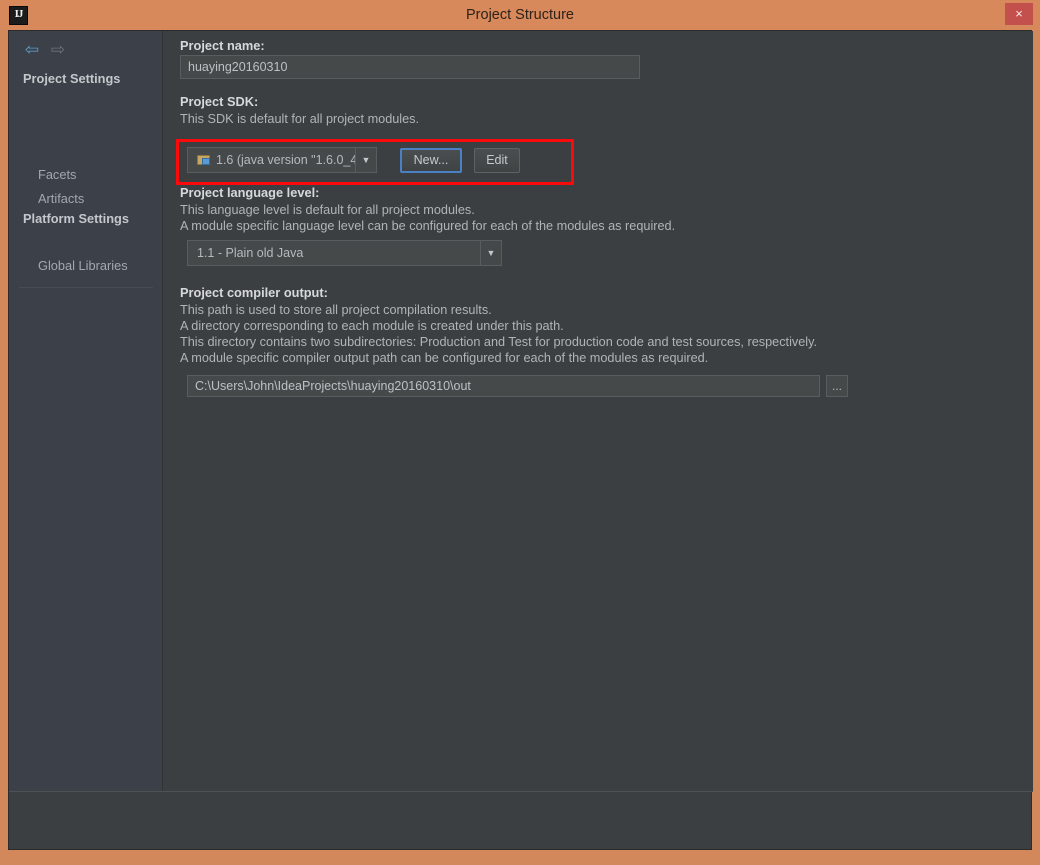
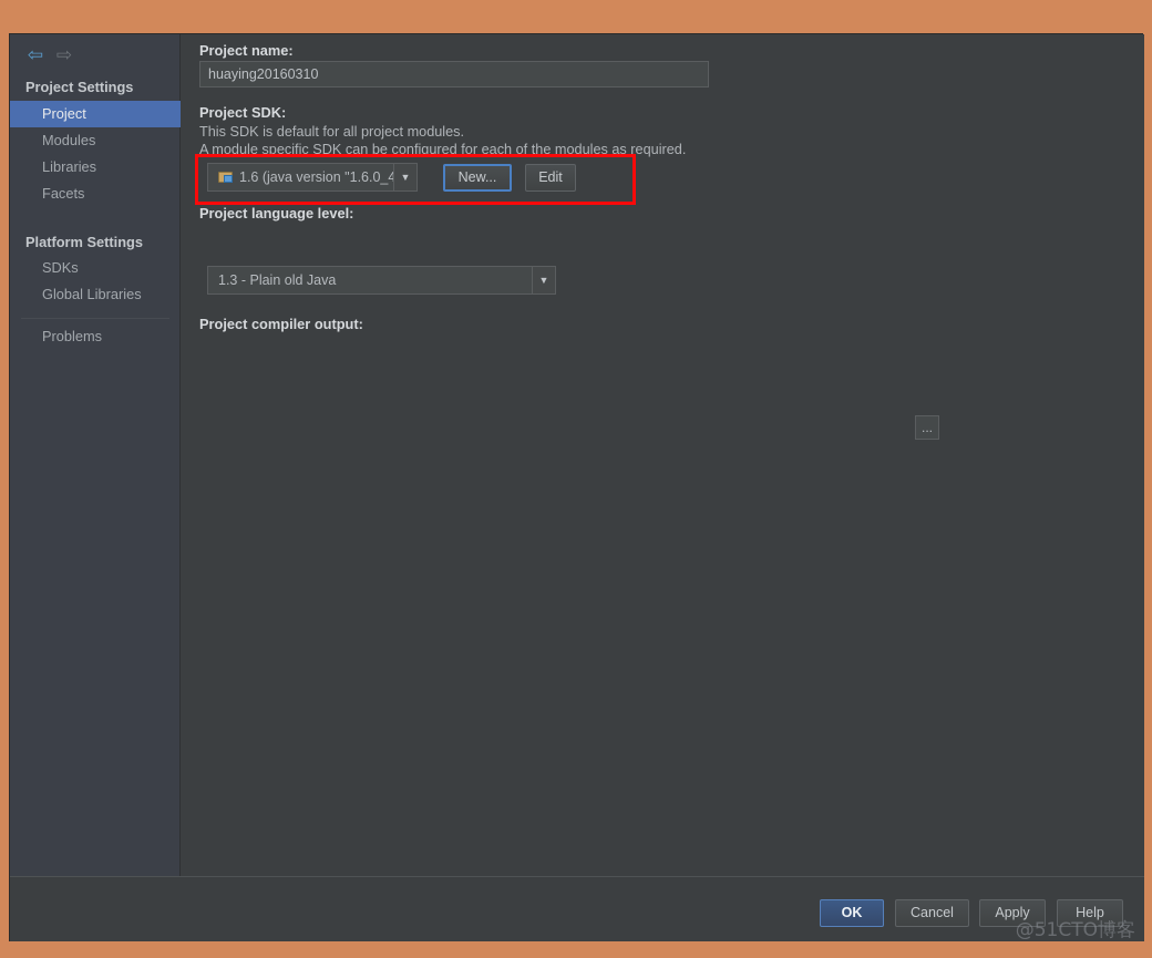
- IJ
- Project Structure
- ×
  ⇦
  ⇨
  Project Settings
+ Project
+ Modules
+ Libraries
  Facets
- Artifacts
  Platform Settings
+ SDKs
  Global Libraries
+ Problems
  Project name:
  huaying20160310
  Project SDK:
  This SDK is default for all project modules.
+ A module specific SDK can be configured for each of the modules as required.
  1.6 (java version "1.6.0_4
  ▼
  New...
  Edit
  Project language level:
- This language level is default for all project modules.
- A module specific language level can be configured for each of the modules as required.
- 1.1 - Plain old Java
+ 1.3 - Plain old Java
  ▼
  Project compiler output:
- This path is used to store all project compilation results.
- A directory corresponding to each module is created under this path.
- This directory contains two subdirectories: Production and Test for production code and test sources, respectively.
- A module specific compiler output path can be configured for each of the modules as required.
- C:\Users\John\IdeaProjects\huaying20160310\out
  ...
+ OK
+ Cancel
+ Apply
+ Help
+ @51CTO博客
